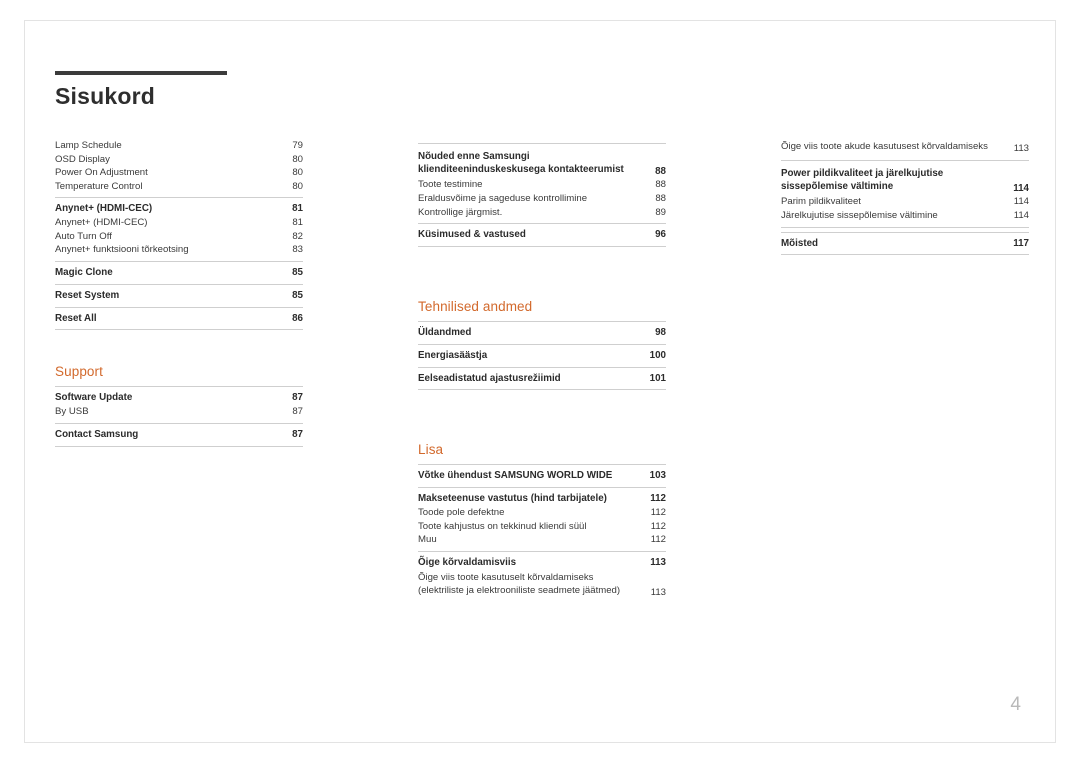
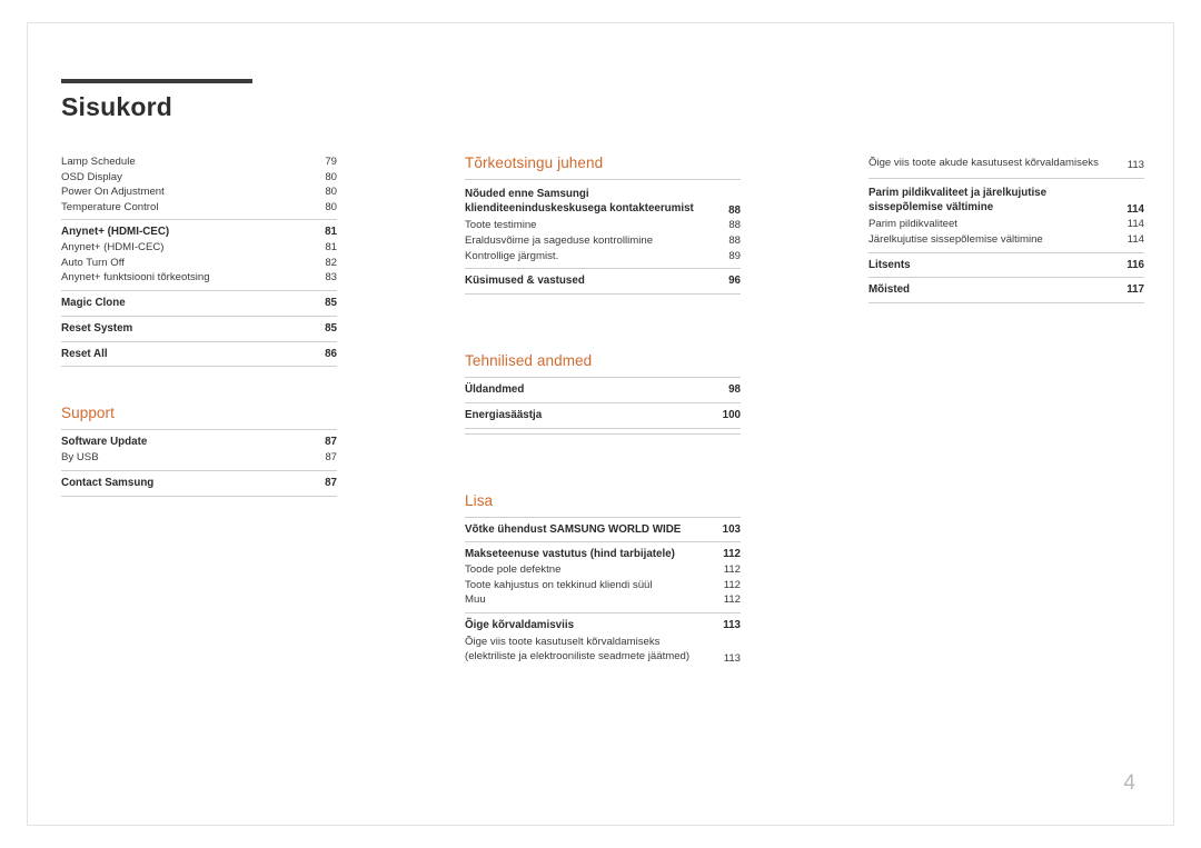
  Sisukord
  Lamp Schedule
  79
  OSD Display
  80
  Power On Adjustment
  80
  Temperature Control
  80
  Anynet+ (HDMI-CEC)
  81
  Anynet+ (HDMI-CEC)
  81
  Auto Turn Off
  82
  Anynet+ funktsiooni tõrkeotsing
  83
  Magic Clone
  85
  Reset System
  85
  Reset All
  86
  Support
  Software Update
  87
  By USB
  87
  Contact Samsung
  87
+ Tõrkeotsingu juhend
  Nõuded enne Samsungi klienditeeninduskeskusega kontakteerumist
  88
  Toote testimine
  88
  Eraldusvõime ja sageduse kontrollimine
  88
  Kontrollige järgmist.
  89
  Küsimused & vastused
  96
  Tehnilised andmed
  Üldandmed
  98
  Energiasäästja
  100
- Eelseadistatud ajastusrežiimid
- 101
  Lisa
  Võtke ühendust SAMSUNG WORLD WIDE
  103
  Makseteenuse vastutus (hind tarbijatele)
  112
  Toode pole defektne
  112
  Toote kahjustus on tekkinud kliendi süül
  112
  Muu
  112
  Õige kõrvaldamisviis
  113
  Õige viis toote kasutuselt kõrvaldamiseks (elektriliste ja elektrooniliste seadmete jäätmed)
  113
  Õige viis toote akude kasutusest kõrvaldamiseks
  113
- Power pildikvaliteet ja järelkujutise sissepõlemise vältimine
+ Parim pildikvaliteet ja järelkujutise sissepõlemise vältimine
  114
  Parim pildikvaliteet
  114
  Järelkujutise sissepõlemise vältimine
  114
+ Litsents
+ 116
  Mõisted
  117
  4
